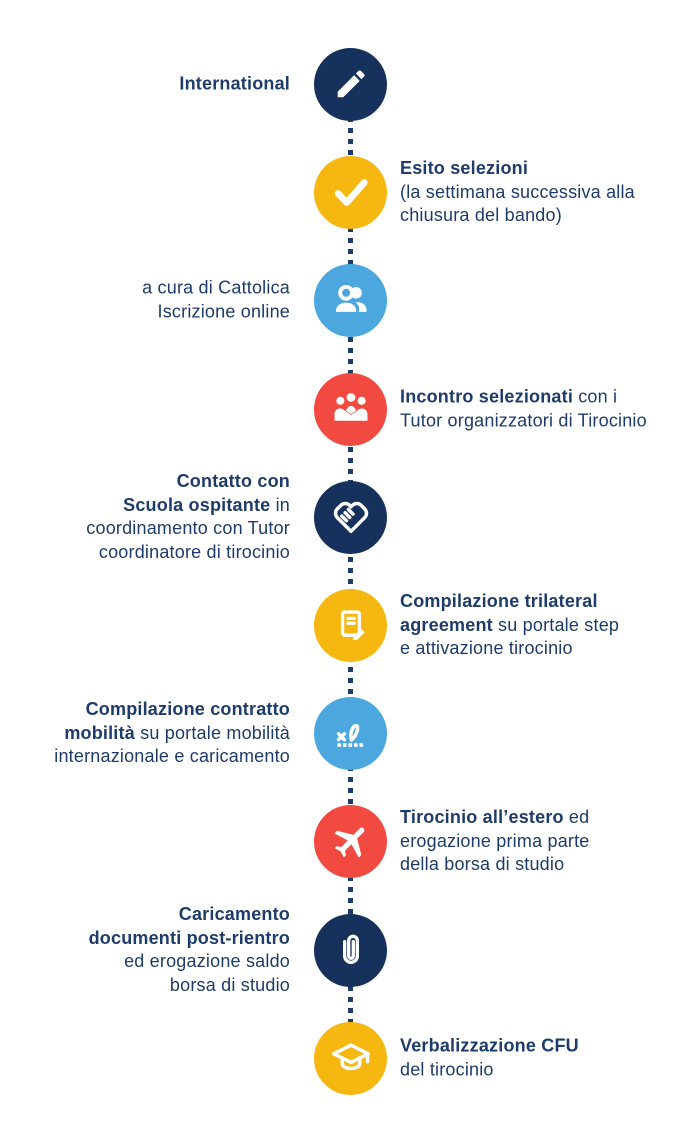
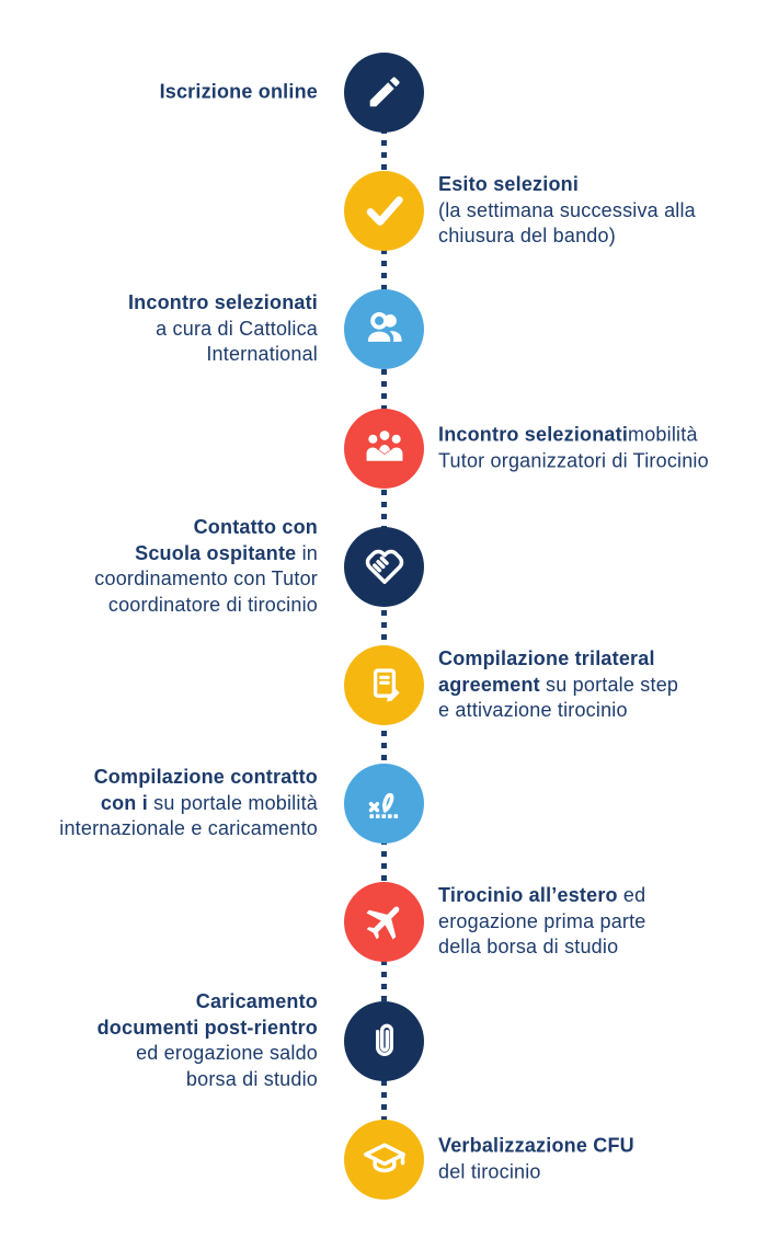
- International
+ Iscrizione online
  Esito selezioni
  (la settimana successiva alla
  chiusura del bando)
+ Incontro selezionati
  a cura di Cattolica
- Iscrizione online
+ International
- Incontro selezionati con i
+ Incontro selezionatimobilità
  Tutor organizzatori di Tirocinio
  Contatto con
  Scuola ospitante in
  coordinamento con Tutor
  coordinatore di tirocinio
  Compilazione trilateral
  agreement su portale step
  e attivazione tirocinio
  Compilazione contratto
- mobilità su portale mobilità
+ con i su portale mobilità
  internazionale e caricamento
  Tirocinio all’estero ed
  erogazione prima parte
  della borsa di studio
  Caricamento
  documenti post-rientro
  ed erogazione saldo
  borsa di studio
  Verbalizzazione CFU
  del tirocinio
